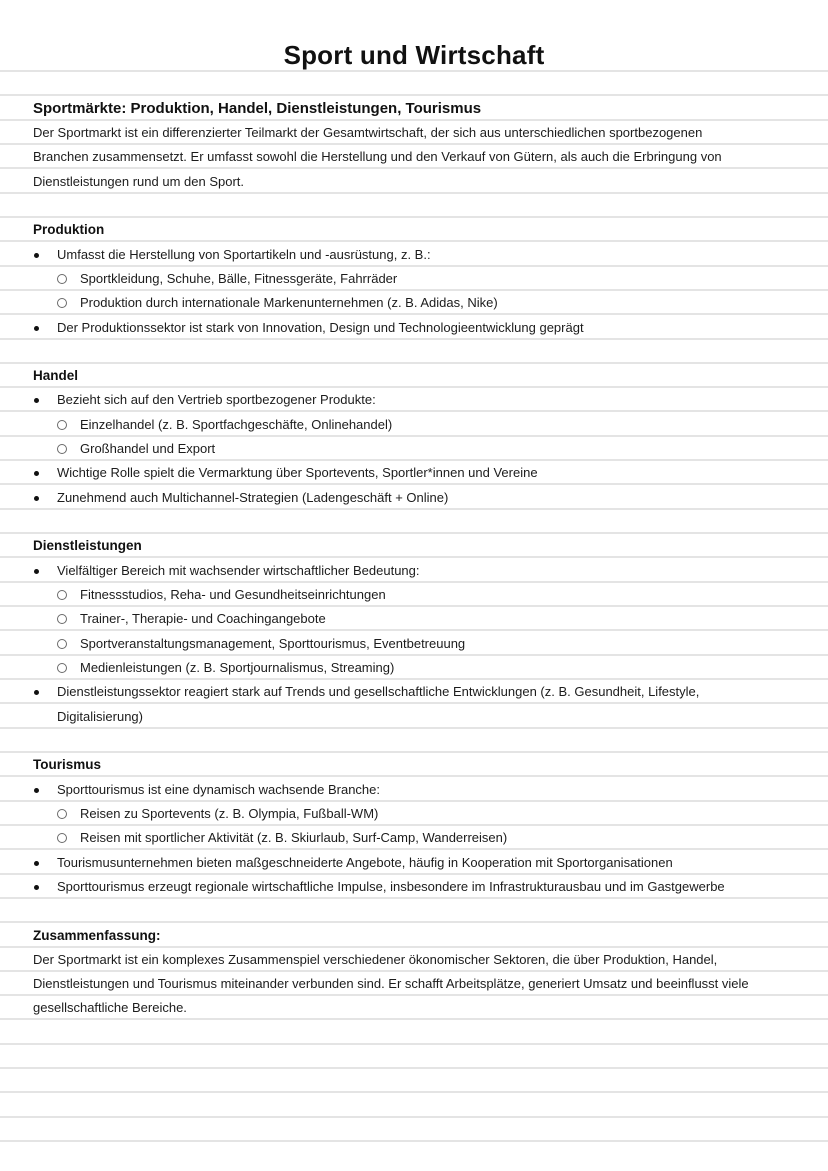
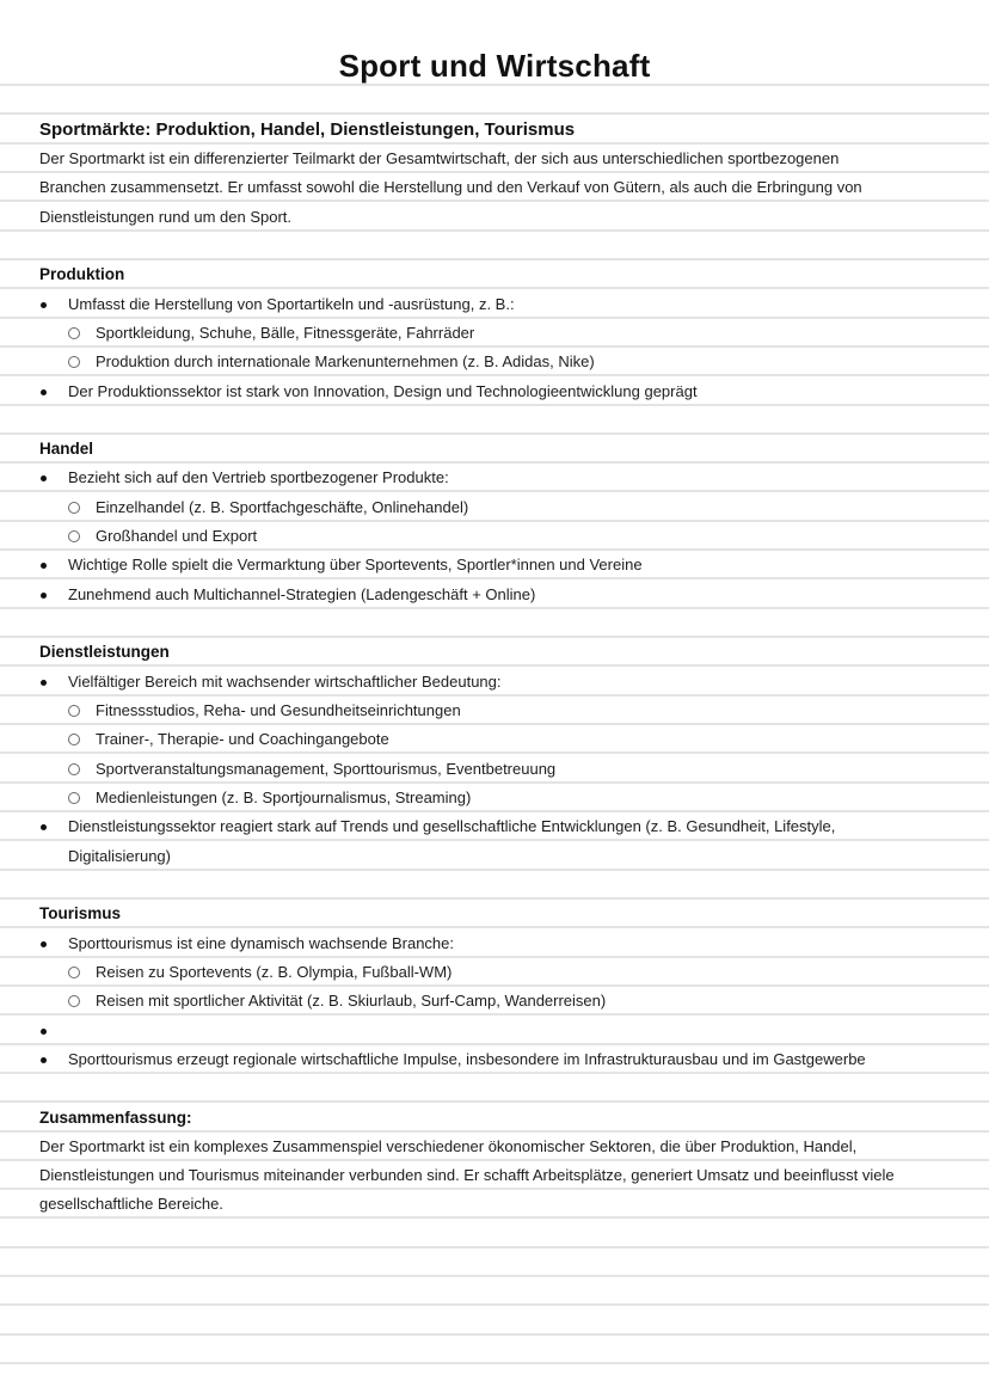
  Sport und Wirtschaft
  Sportmärkte: Produktion, Handel, Dienstleistungen, Tourismus
  Der Sportmarkt ist ein differenzierter Teilmarkt der Gesamtwirtschaft, der sich aus unterschiedlichen sportbezogenen
  Branchen zusammensetzt. Er umfasst sowohl die Herstellung und den Verkauf von Gütern, als auch die Erbringung von
  Dienstleistungen rund um den Sport.
  Produktion
  Umfasst die Herstellung von Sportartikeln und -ausrüstung, z. B.:
  Sportkleidung, Schuhe, Bälle, Fitnessgeräte, Fahrräder
  Produktion durch internationale Markenunternehmen (z. B. Adidas, Nike)
  Der Produktionssektor ist stark von Innovation, Design und Technologieentwicklung geprägt
  Handel
  Bezieht sich auf den Vertrieb sportbezogener Produkte:
  Einzelhandel (z. B. Sportfachgeschäfte, Onlinehandel)
  Großhandel und Export
  Wichtige Rolle spielt die Vermarktung über Sportevents, Sportler*innen und Vereine
  Zunehmend auch Multichannel-Strategien (Ladengeschäft + Online)
  Dienstleistungen
  Vielfältiger Bereich mit wachsender wirtschaftlicher Bedeutung:
  Fitnessstudios, Reha- und Gesundheitseinrichtungen
  Trainer-, Therapie- und Coachingangebote
  Sportveranstaltungsmanagement, Sporttourismus, Eventbetreuung
  Medienleistungen (z. B. Sportjournalismus, Streaming)
  Dienstleistungssektor reagiert stark auf Trends und gesellschaftliche Entwicklungen (z. B. Gesundheit, Lifestyle,
  Digitalisierung)
  Tourismus
  Sporttourismus ist eine dynamisch wachsende Branche:
  Reisen zu Sportevents (z. B. Olympia, Fußball-WM)
  Reisen mit sportlicher Aktivität (z. B. Skiurlaub, Surf-Camp, Wanderreisen)
- Tourismusunternehmen bieten maßgeschneiderte Angebote, häufig in Kooperation mit Sportorganisationen
  Sporttourismus erzeugt regionale wirtschaftliche Impulse, insbesondere im Infrastrukturausbau und im Gastgewerbe
  Zusammenfassung:
  Der Sportmarkt ist ein komplexes Zusammenspiel verschiedener ökonomischer Sektoren, die über Produktion, Handel,
  Dienstleistungen und Tourismus miteinander verbunden sind. Er schafft Arbeitsplätze, generiert Umsatz und beeinflusst viele
  gesellschaftliche Bereiche.
